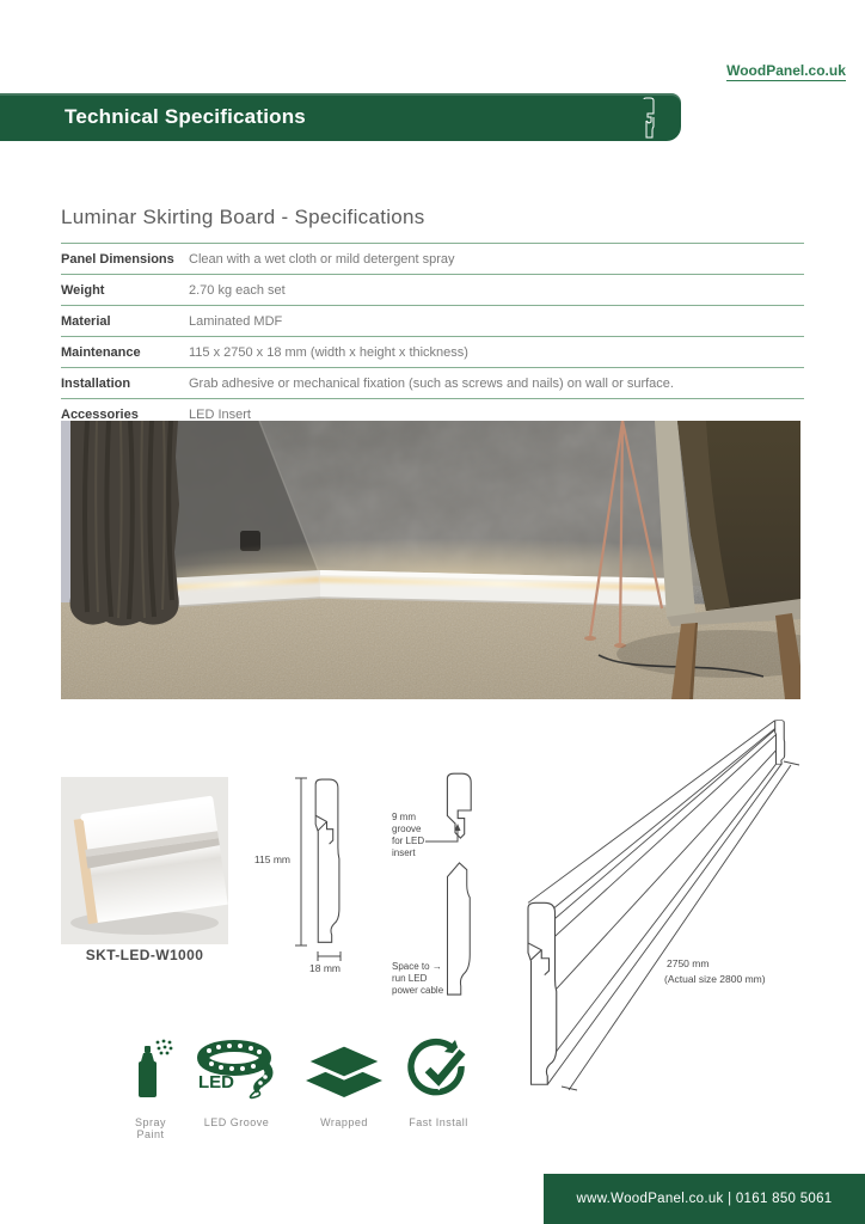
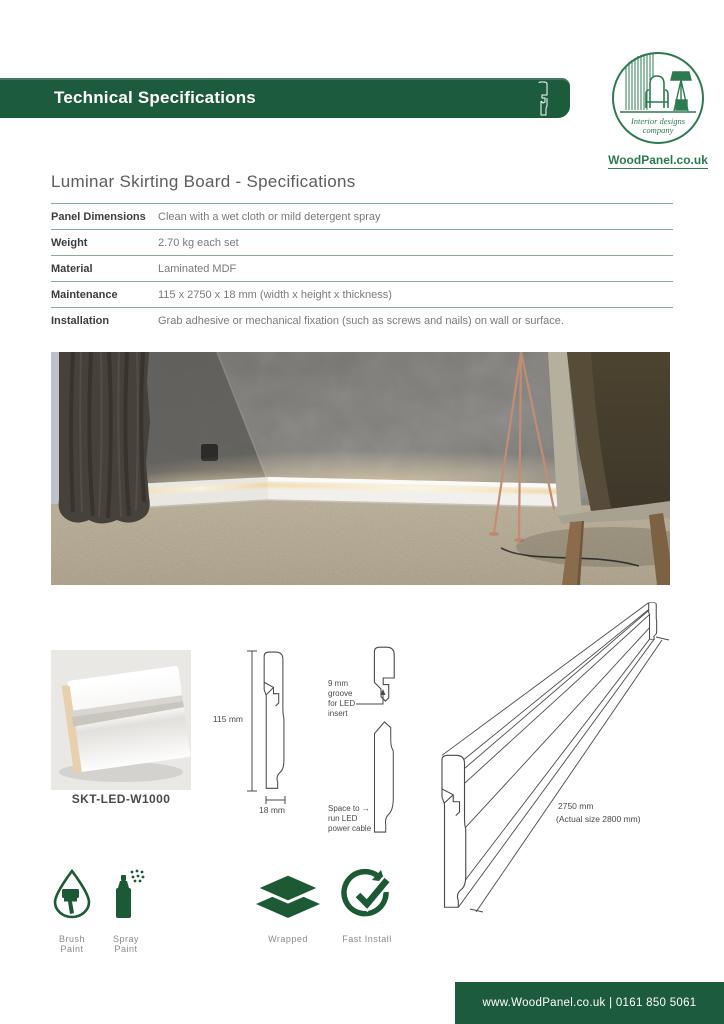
  Technical Specifications
+ Interior designs
+ company
  WoodPanel.co.uk
  Luminar Skirting Board - Specifications
  Panel Dimensions
  Clean with a wet cloth or mild detergent spray
  Weight
  2.70 kg each set
  Material
  Laminated MDF
  Maintenance
  115 x 2750 x 18 mm (width x height x thickness)
  Installation
  Grab adhesive or mechanical fixation (such as screws and nails) on wall or surface.
- Accessories
- LED Insert
  SKT-LED-W1000
  115 mm
  18 mm
  9 mm
  groove
  for LED
  insert
  Space to →
  run LED
  power cable
  2750 mm
  (Actual size 2800 mm)
+ Brush Paint
  Spray Paint
- LED
- LED Groove
  Wrapped
  Fast Install
  www.WoodPanel.co.uk | 0161 850 5061
